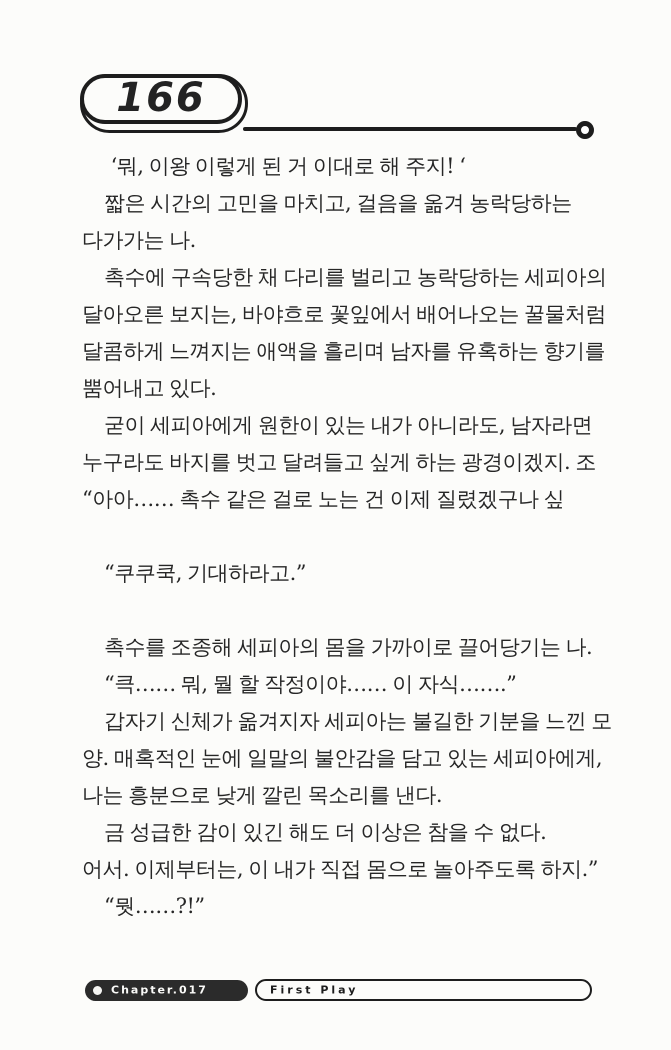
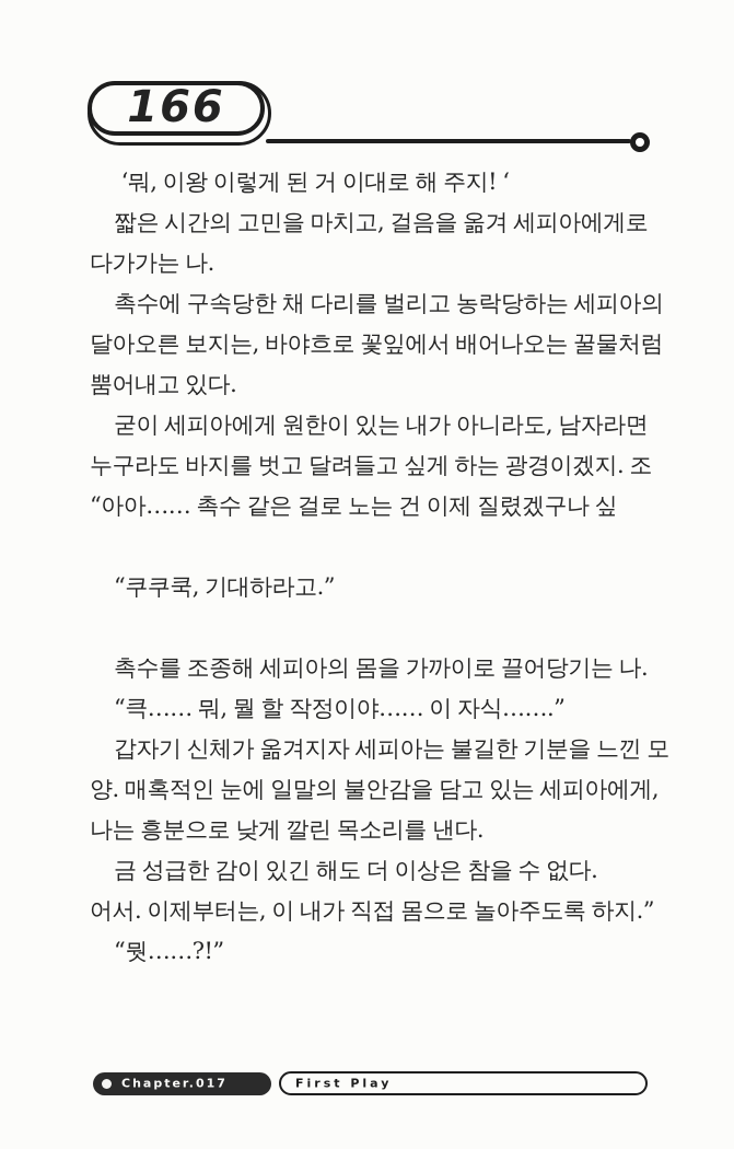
  166
  ‘뭐, 이왕 이렇게 된 거 이대로 해 주지! ‘
- 짧은 시간의 고민을 마치고, 걸음을 옮겨 농락당하는
+ 짧은 시간의 고민을 마치고, 걸음을 옮겨 세피아에게로
  다가가는 나.
  촉수에 구속당한 채 다리를 벌리고 농락당하는 세피아의
  달아오른 보지는, 바야흐로 꽃잎에서 배어나오는 꿀물처럼
- 달콤하게 느껴지는 애액을 흘리며 남자를 유혹하는 향기를
  뿜어내고 있다.
  굳이 세피아에게 원한이 있는 내가 아니라도, 남자라면
  누구라도 바지를 벗고 달려들고 싶게 하는 광경이겠지. 조
  “아아…… 촉수 같은 걸로 노는 건 이제 질렸겠구나 싶
  “쿠쿠쿡, 기대하라고.”
  촉수를 조종해 세피아의 몸을 가까이로 끌어당기는 나.
  “큭…… 뭐, 뭘 할 작정이야…… 이 자식…….”
  갑자기 신체가 옮겨지자 세피아는 불길한 기분을 느낀 모
  양. 매혹적인 눈에 일말의 불안감을 담고 있는 세피아에게,
  나는 흥분으로 낮게 깔린 목소리를 낸다.
  금 성급한 감이 있긴 해도 더 이상은 참을 수 없다.
  어서. 이제부터는, 이 내가 직접 몸으로 놀아주도록 하지.”
  “뭣……?!”
  Chapter.017
  First Play
